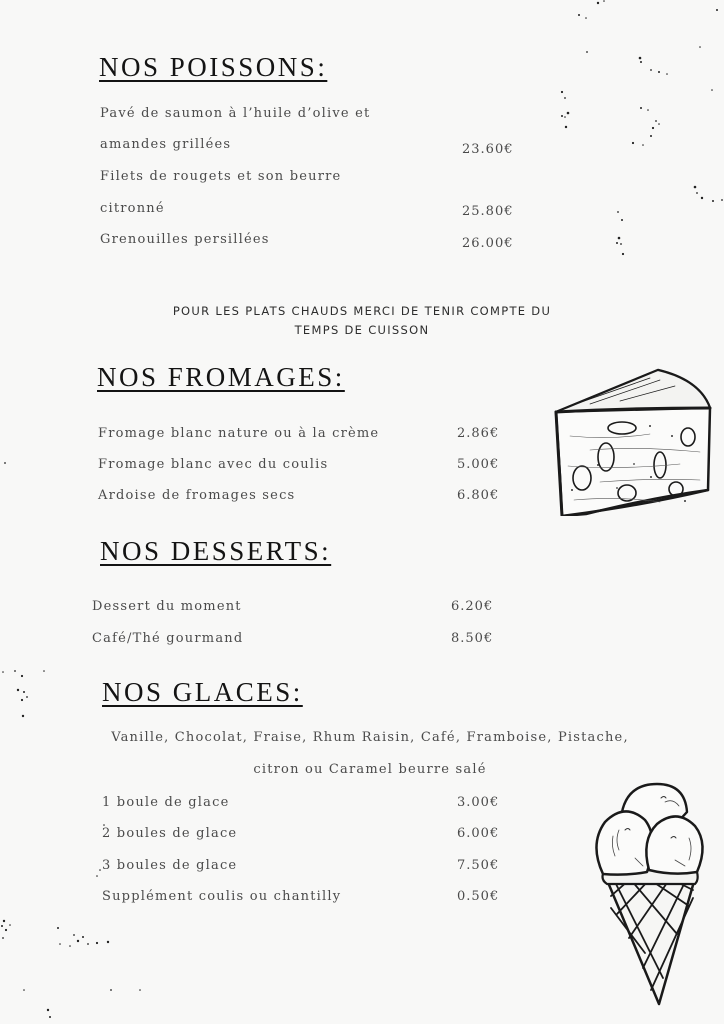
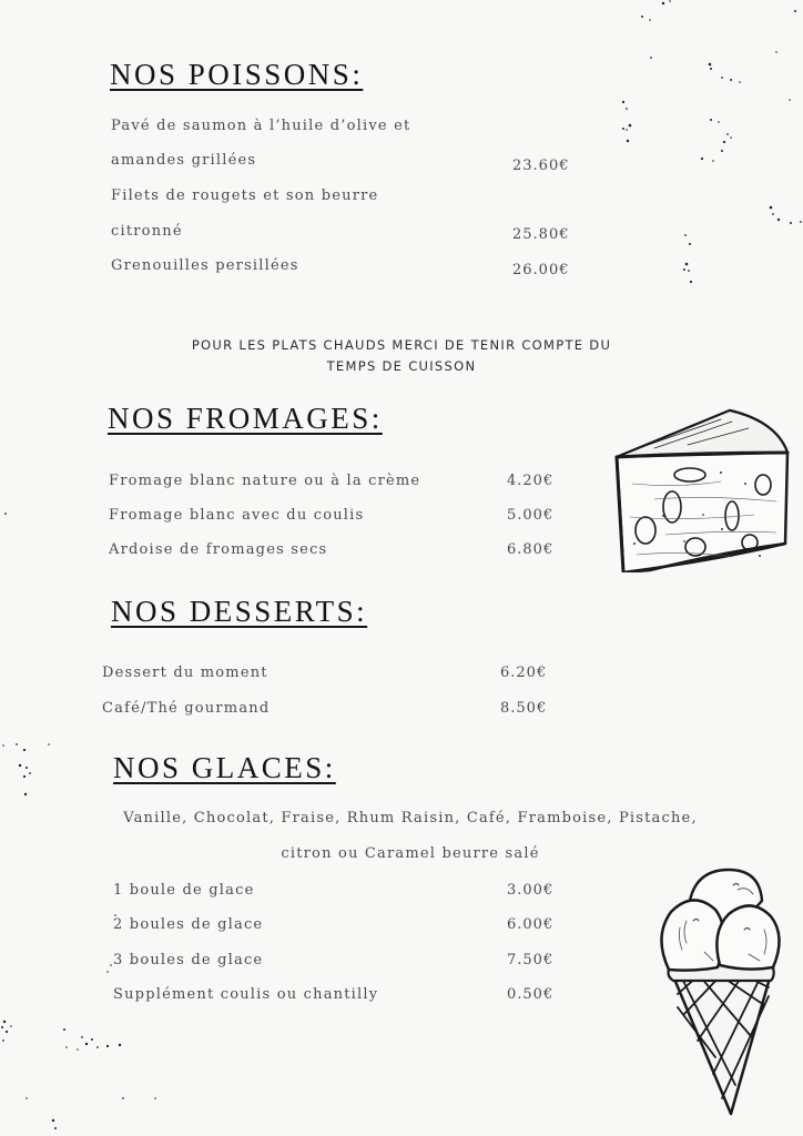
  NOS POISSONS:
  Pavé de saumon à l’huile d’olive et
  amandes grillées
  23.60€
  Filets de rougets et son beurre
  citronné
  25.80€
  Grenouilles persillées
  26.00€
  POUR LES PLATS CHAUDS MERCI DE TENIR COMPTE DU
  TEMPS DE CUISSON
  NOS FROMAGES:
  Fromage blanc nature ou à la crème
- 2.86€
+ 4.20€
  Fromage blanc avec du coulis
  5.00€
  Ardoise de fromages secs
  6.80€
  NOS DESSERTS:
  Dessert du moment
  6.20€
  Café/Thé gourmand
  8.50€
  NOS GLACES:
  Vanille, Chocolat, Fraise, Rhum Raisin, Café, Framboise, Pistache,
  citron ou Caramel beurre salé
  1 boule de glace
  3.00€
  2 boules de glace
  6.00€
  3 boules de glace
  7.50€
  Supplément coulis ou chantilly
  0.50€
